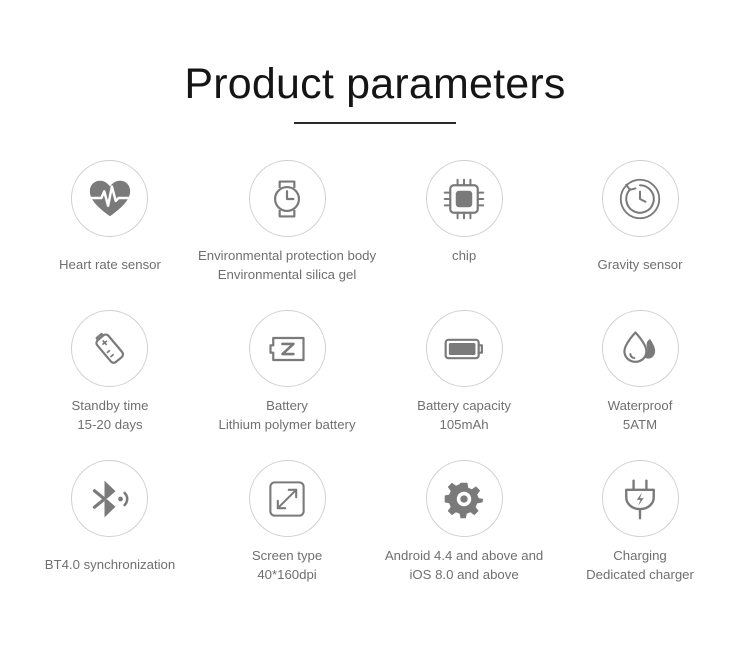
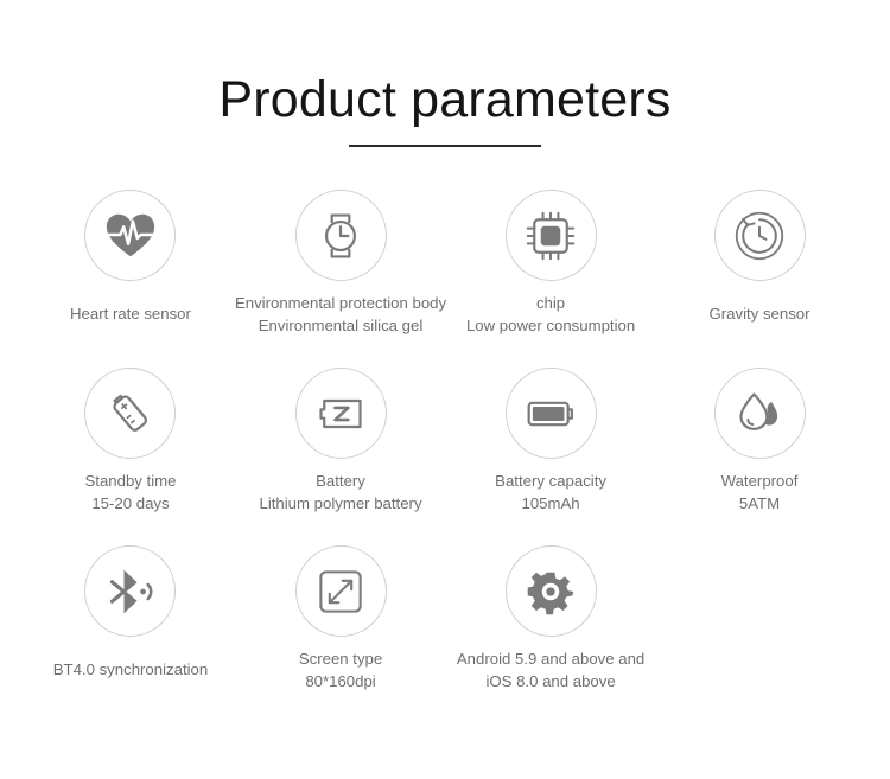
  Product parameters
  Heart rate sensor
  Environmental protection body
  Environmental silica gel
  chip
+ Low power consumption
  Gravity sensor
  Standby time
  15-20 days
  Battery
  Lithium polymer battery
  Battery capacity
  105mAh
  Waterproof
  5ATM
  BT4.0 synchronization
  Screen type
- 40*160dpi
+ 80*160dpi
- Android 4.4 and above and
+ Android 5.9 and above and
  iOS 8.0 and above
- Charging
- Dedicated charger
